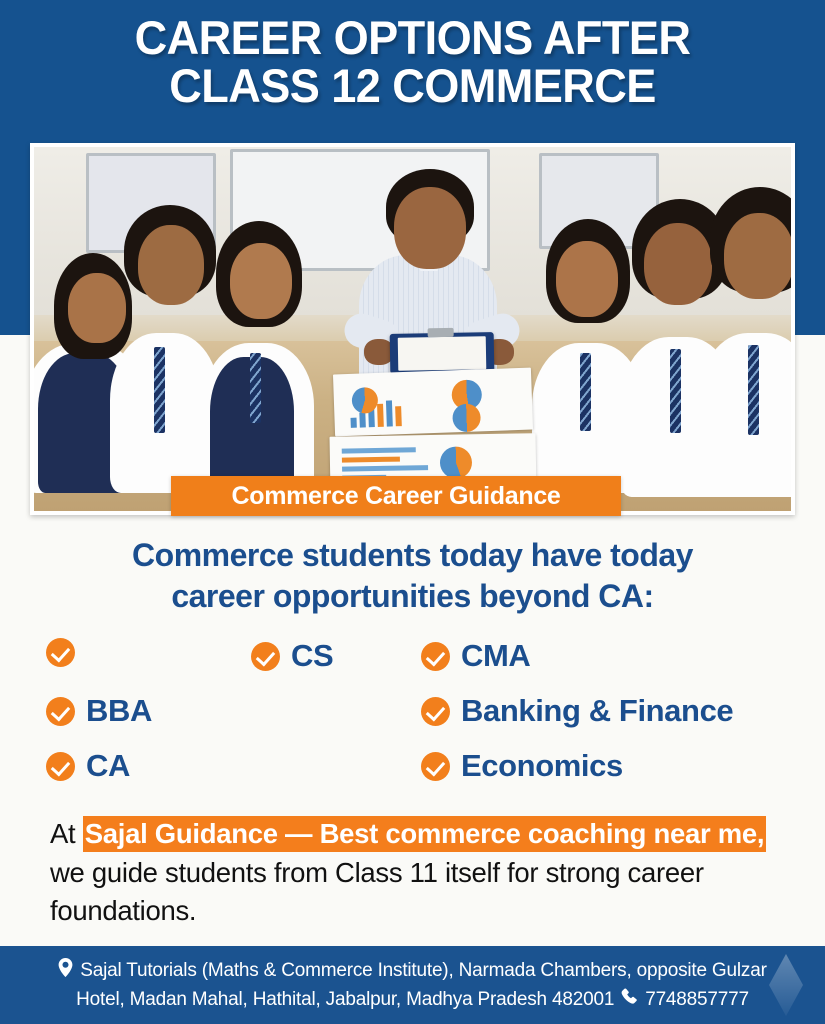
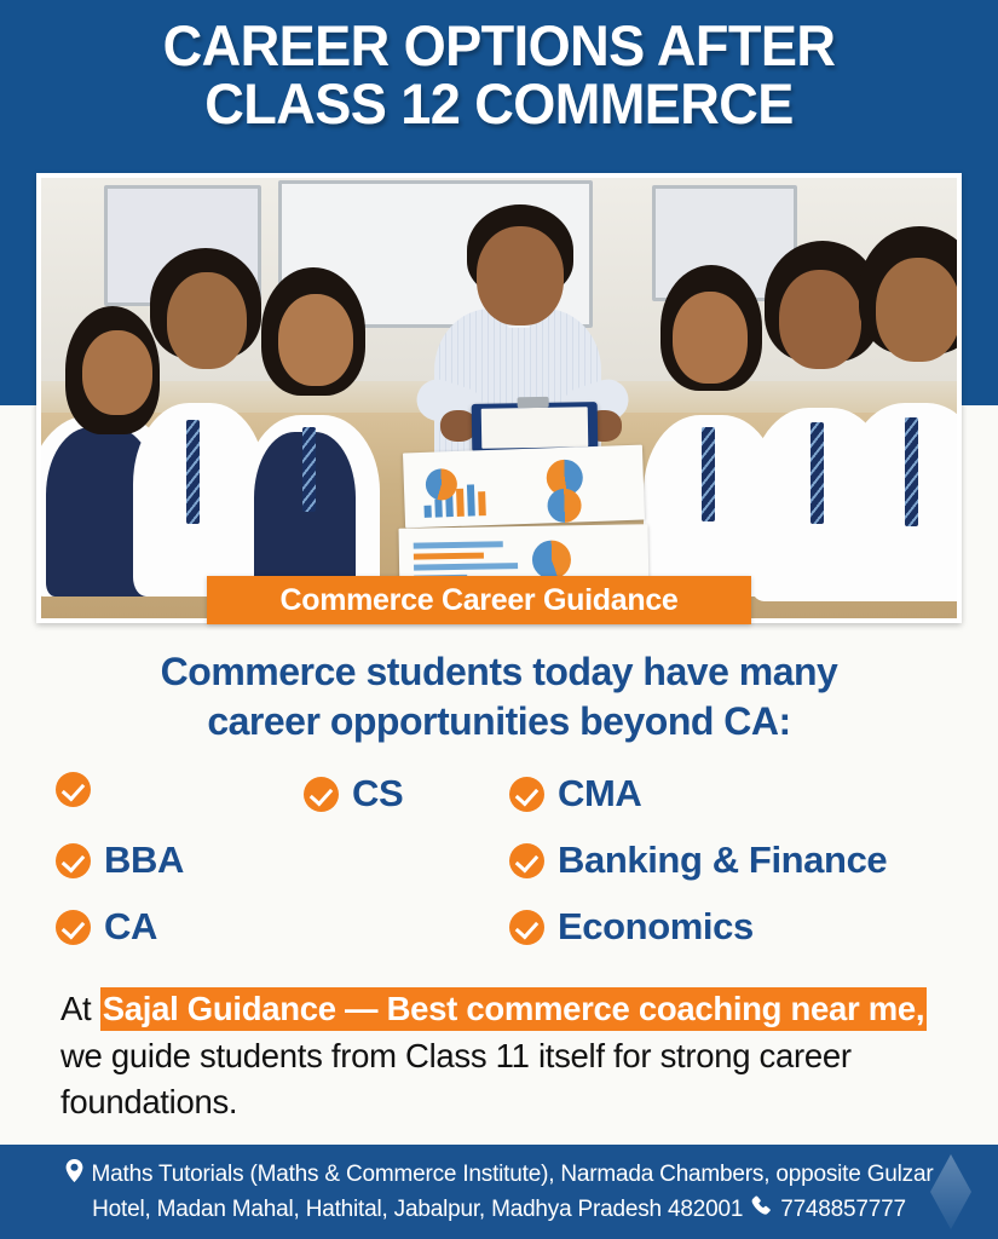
  CAREER OPTIONS AFTER
  CLASS 12 COMMERCE
  Commerce Career Guidance
- Commerce students today have today
+ Commerce students today have many
  career opportunities beyond CA:
  CS
  CMA
  BBA
  Banking & Finance
  CA
  Economics
  At Sajal Guidance — Best commerce coaching near me, we guide students from Class 11 itself for strong career foundations.
- Sajal Tutorials (Maths & Commerce Institute), Narmada Chambers, opposite Gulzar
+ Maths Tutorials (Maths & Commerce Institute), Narmada Chambers, opposite Gulzar
  Hotel, Madan Mahal, Hathital, Jabalpur, Madhya Pradesh 482001
  7748857777
